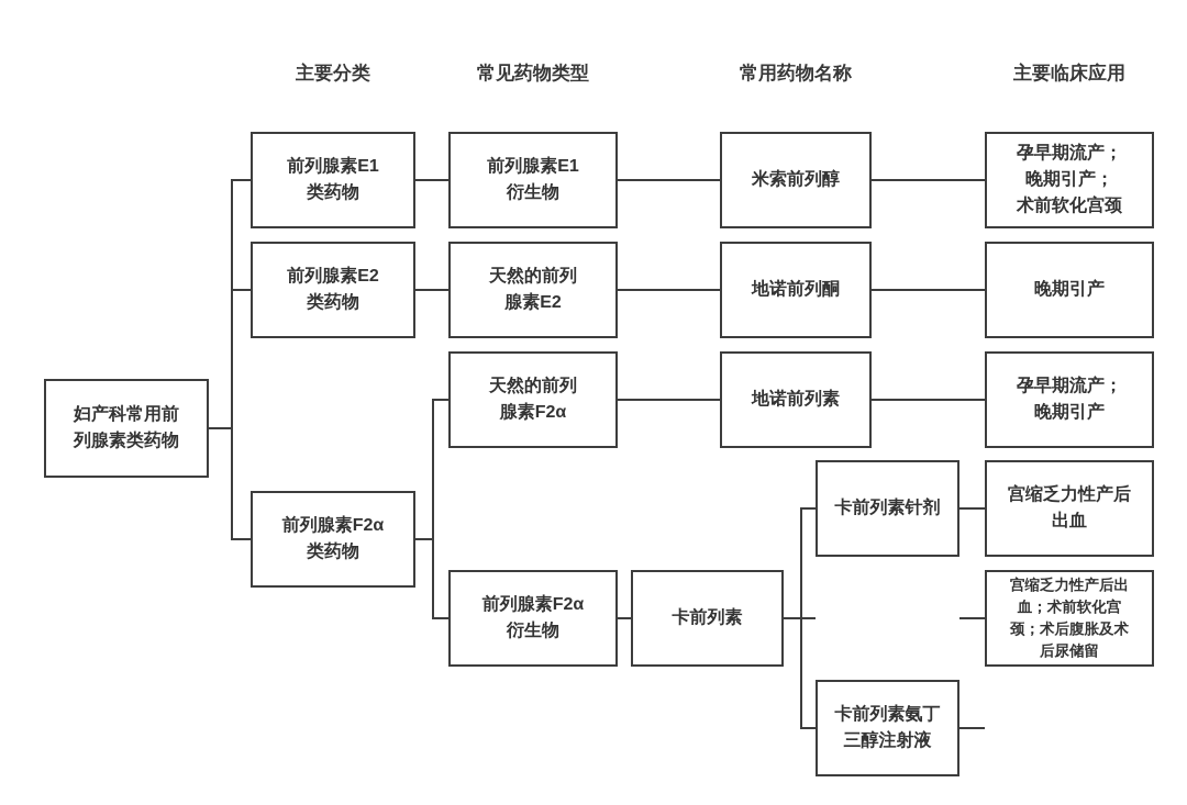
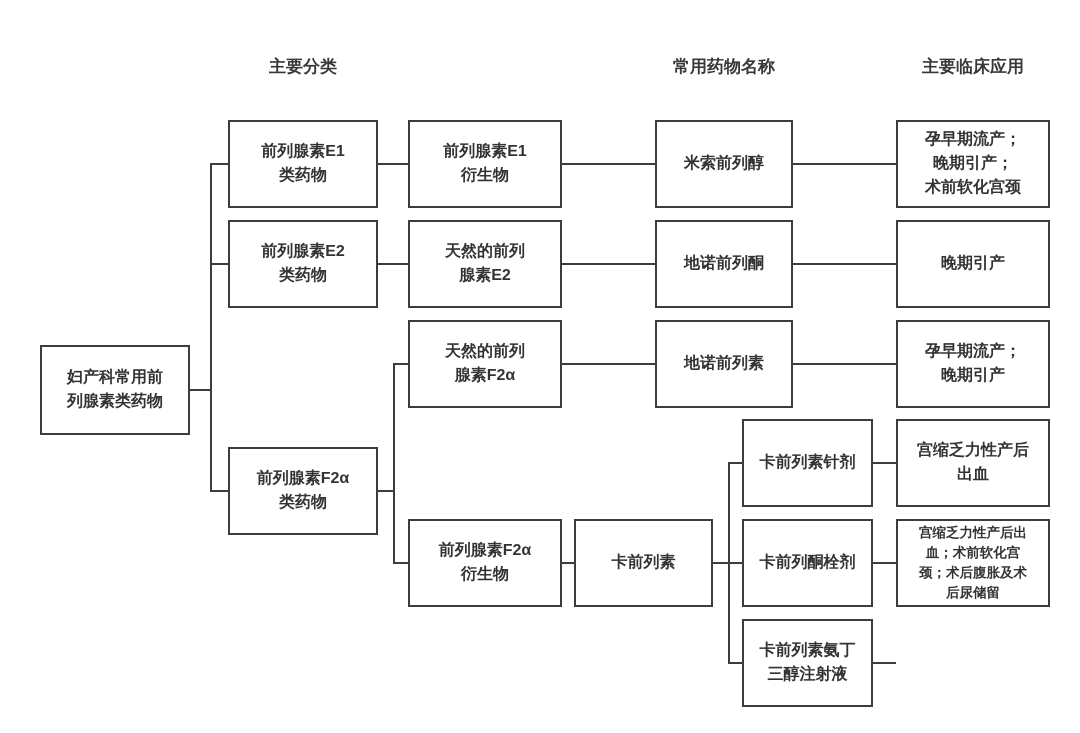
  主要分类
- 常见药物类型
  常用药物名称
  主要临床应用
  妇产科常用前
  列腺素类药物
  前列腺素E1
  类药物
  前列腺素E2
  类药物
  前列腺素F2α
  类药物
  前列腺素E1
  衍生物
  天然的前列
  腺素E2
  天然的前列
  腺素F2α
  前列腺素F2α
  衍生物
  米索前列醇
  地诺前列酮
  地诺前列素
  卡前列素
  卡前列素针剂
+ 卡前列酮栓剂
  卡前列素氨丁
  三醇注射液
  孕早期流产；
  晚期引产；
  术前软化宫颈
  晚期引产
  孕早期流产；
  晚期引产
  宫缩乏力性产后
  出血
  宫缩乏力性产后出
  血；术前软化宫
  颈；术后腹胀及术
  后尿储留
